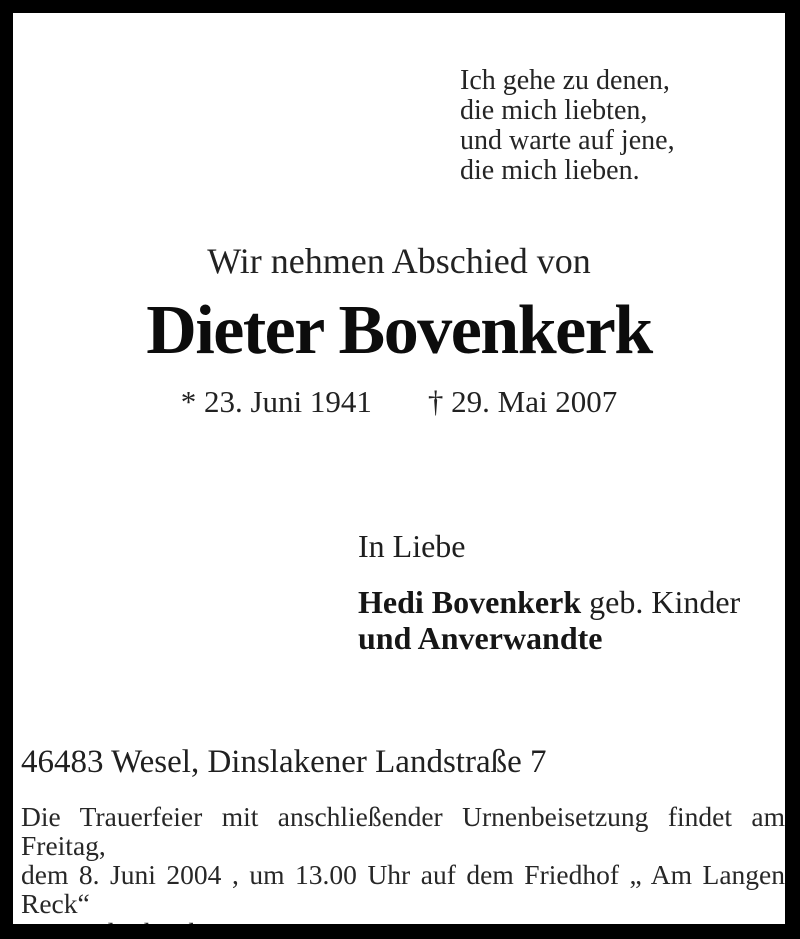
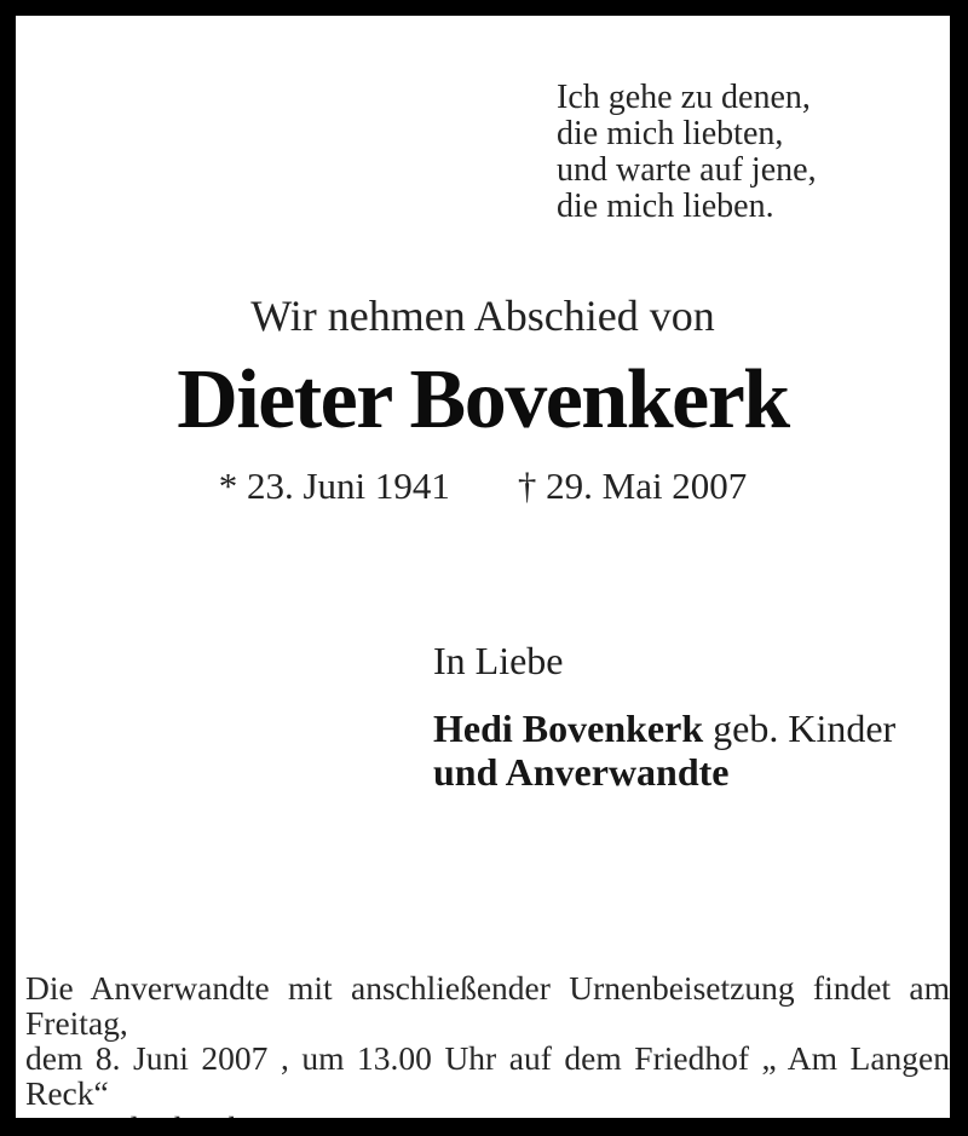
  Ich gehe zu denen,
  die mich liebten,
  und warte auf jene,
  die mich lieben.
  Wir nehmen Abschied von
  Dieter Bovenkerk
  * 23. Juni 1941
  † 29. Mai 2007
  In Liebe
  Hedi Bovenkerk geb. Kinder
  und Anverwandte
- 46483 Wesel, Dinslakener Landstraße 7
- Die Trauerfeier mit anschließender Urnenbeisetzung findet am Freitag,
+ Die Anverwandte mit anschließender Urnenbeisetzung findet am Freitag,
- dem 8. Juni 2004 , um 13.00 Uhr auf dem Friedhof „ Am Langen Reck“
+ dem 8. Juni 2007 , um 13.00 Uhr auf dem Friedhof „ Am Langen Reck“
